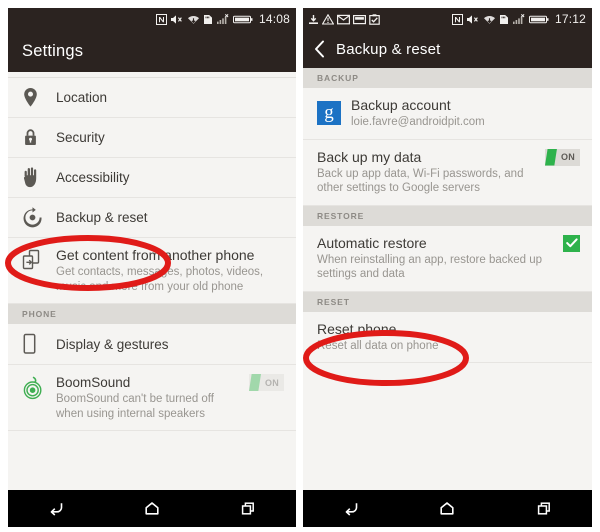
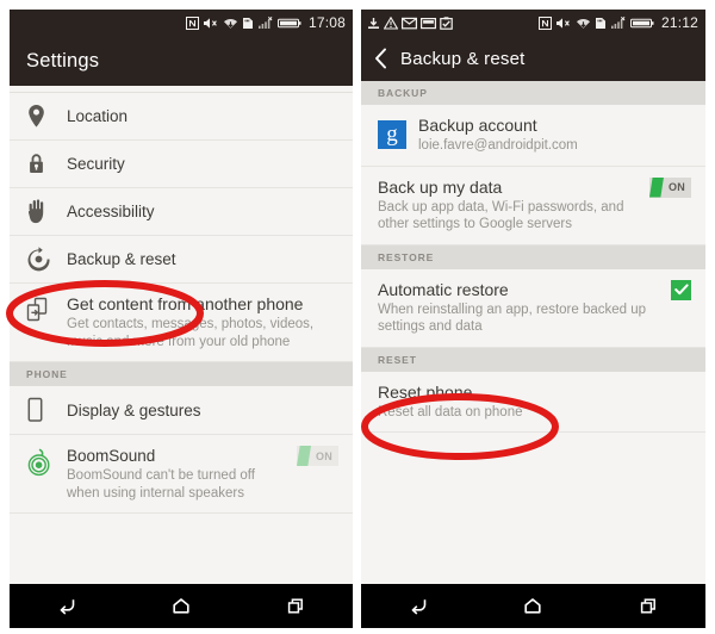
- 14:08
+ 17:08
  Settings
  Location
  Security
  Accessibility
  Backup & reset
  Get content fromnother phone
  Get contacts, messes, photos, videos, e from your old phone
  PHONE
  Display & gestures
  BoomSound
  BoomSound can't be turned off when using internal speakers
  ON
- 17:12
+ 21:12
  Backup & reset
  BACKUP
  g
  Backup account
  loie.favre@androidpit.com
  Back up my data
  Back up app data, Wi-Fi passwords, and other settings to Google servers
  ON
  RESTORE
  Automatic restore
  When reinstalling an app, restore backed up settings and data
  RESET
  Reset phone
  eset all data on phone
